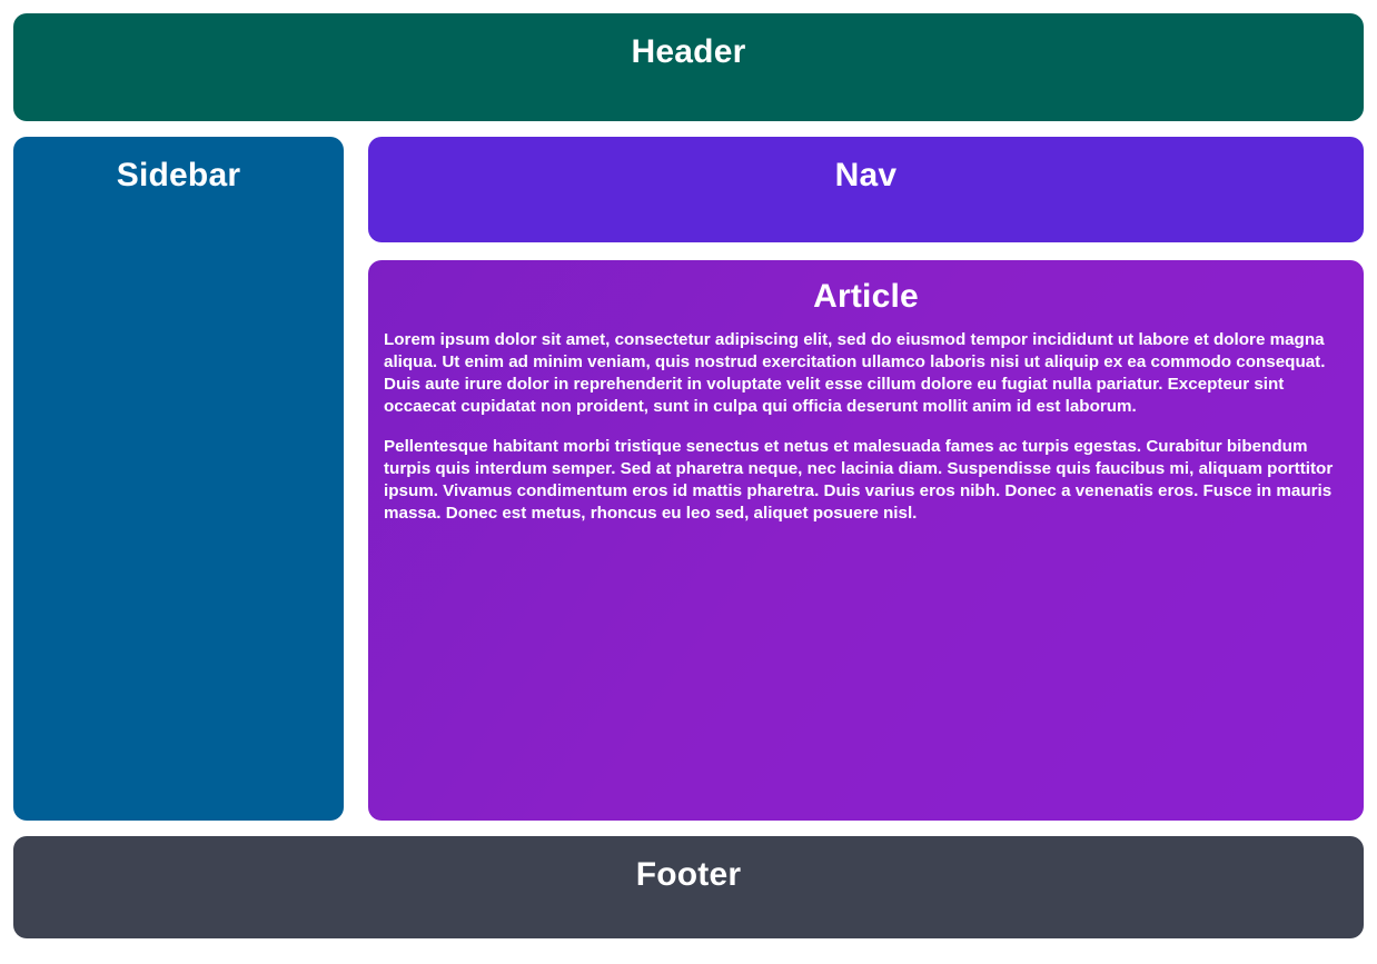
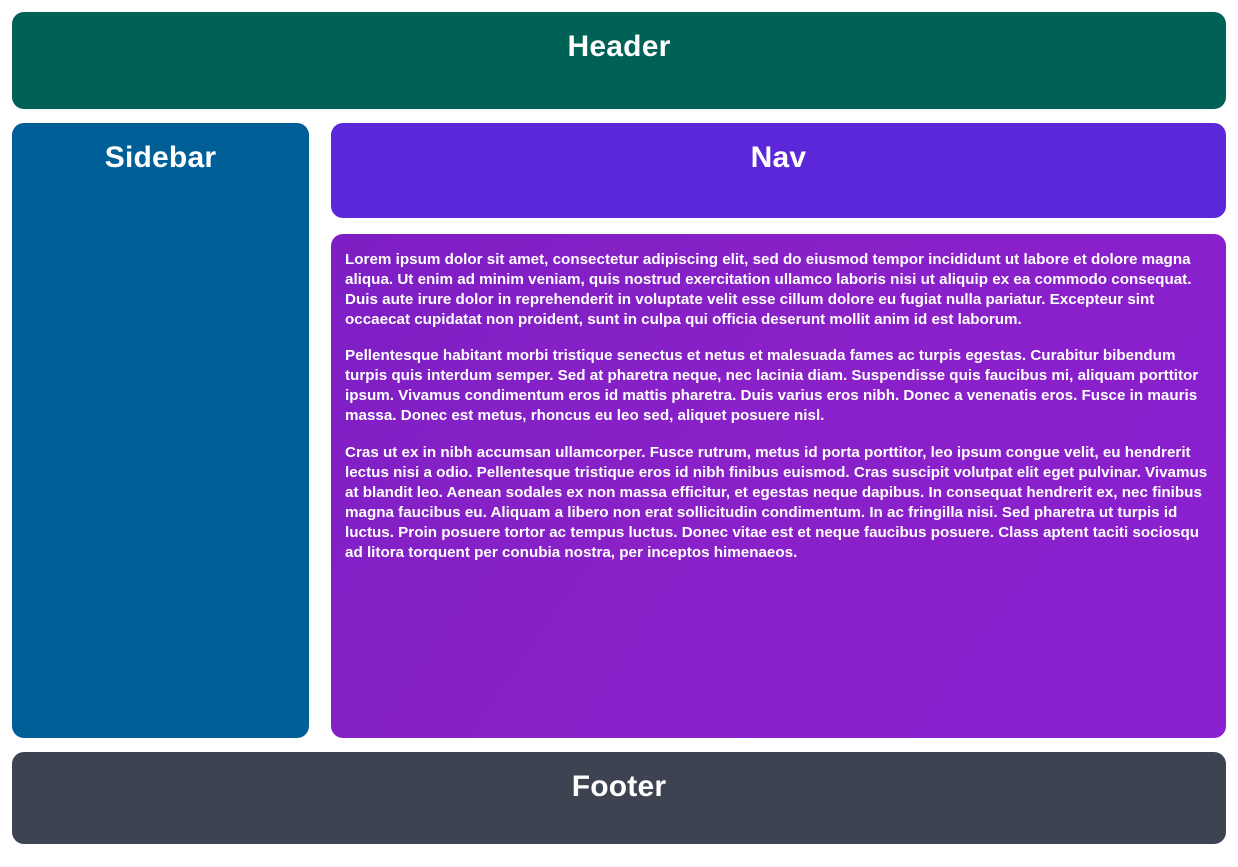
  Header
  Sidebar
  Nav
- Article
  Lorem ipsum dolor sit amet, consectetur adipiscing elit, sed do eiusmod tempor incididunt ut labore et dolore magna aliqua. Ut enim ad minim veniam, quis nostrud exercitation ullamco laboris nisi ut aliquip ex ea commodo consequat. Duis aute irure dolor in reprehenderit in voluptate velit esse cillum dolore eu fugiat nulla pariatur. Excepteur sint occaecat cupidatat non proident, sunt in culpa qui officia deserunt mollit anim id est laborum.
  Pellentesque habitant morbi tristique senectus et netus et malesuada fames ac turpis egestas. Curabitur bibendum turpis quis interdum semper. Sed at pharetra neque, nec lacinia diam. Suspendisse quis faucibus mi, aliquam porttitor ipsum. Vivamus condimentum eros id mattis pharetra. Duis varius eros nibh. Donec a venenatis eros. Fusce in mauris massa. Donec est metus, rhoncus eu leo sed, aliquet posuere nisl.
+ Cras ut ex in nibh accumsan ullamcorper. Fusce rutrum, metus id porta porttitor, leo ipsum congue velit, eu hendrerit lectus nisi a odio. Pellentesque tristique eros id nibh finibus euismod. Cras suscipit volutpat elit eget pulvinar. Vivamus at blandit leo. Aenean sodales ex non massa efficitur, et egestas neque dapibus. In consequat hendrerit ex, nec finibus magna faucibus eu. Aliquam a libero non erat sollicitudin condimentum. In ac fringilla nisi. Sed pharetra ut turpis id luctus. Proin posuere tortor ac tempus luctus. Donec vitae est et neque faucibus posuere. Class aptent taciti sociosqu ad litora torquent per conubia nostra, per inceptos himenaeos.
  Footer
